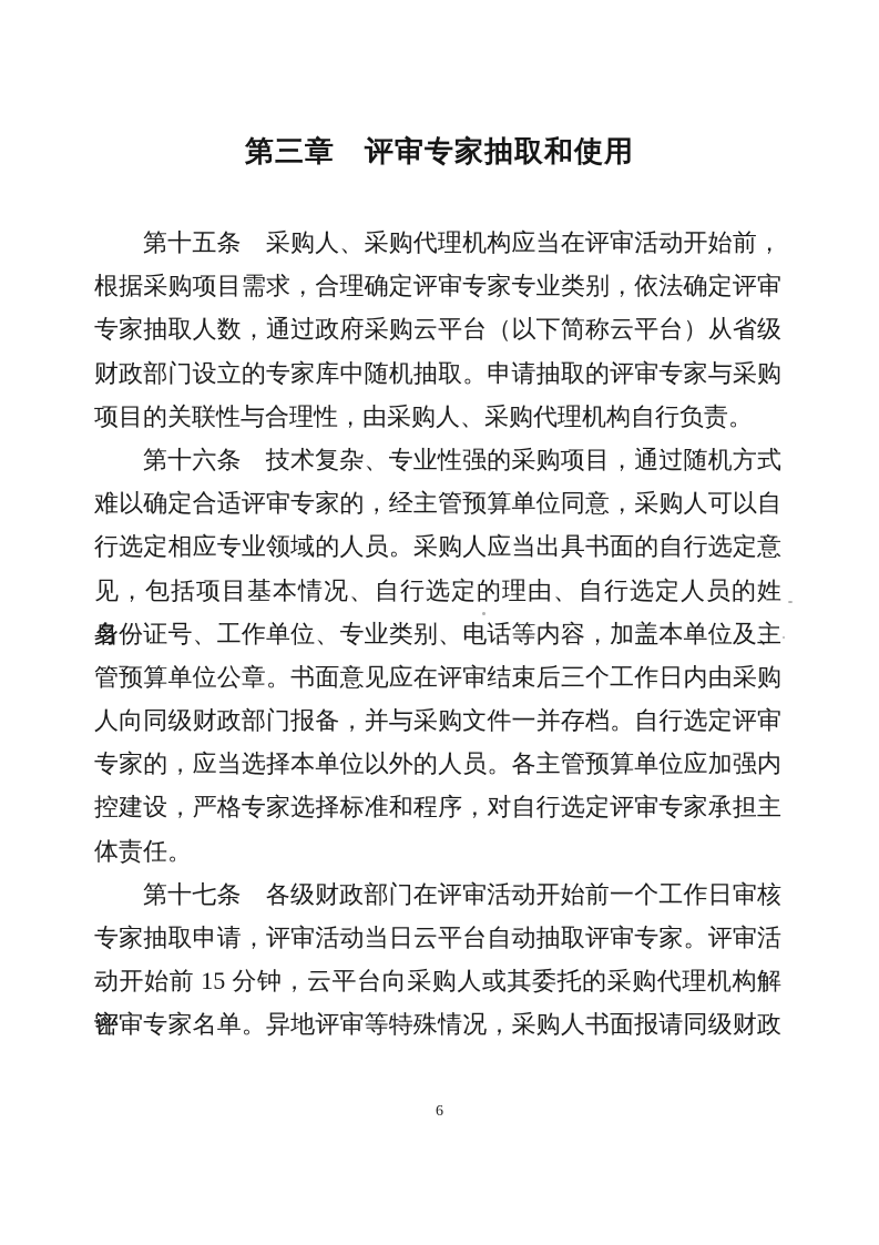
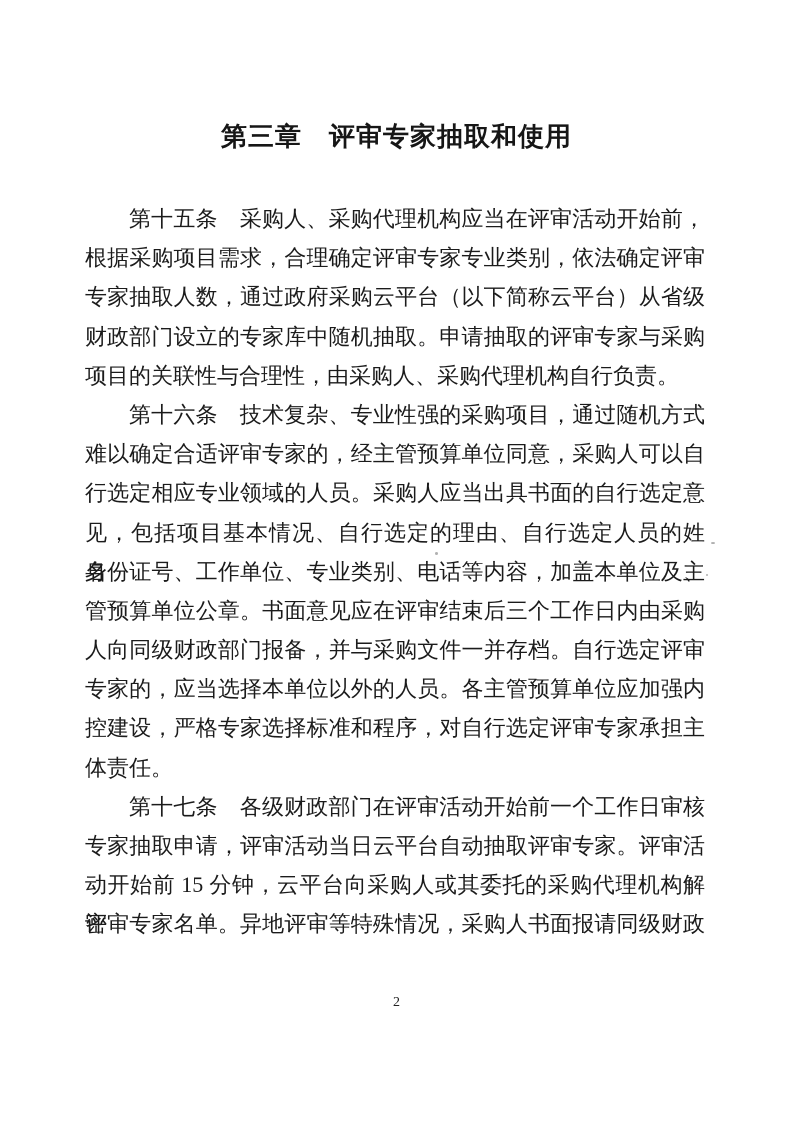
  第三章 评审专家抽取和使用
  第十五条 采购人、采购代理机构应当在评审活动开始前，
  根据采购项目需求，合理确定评审专家专业类别，依法确定评审
  专家抽取人数，通过政府采购云平台（以下简称云平台）从省级
  财政部门设立的专家库中随机抽取。申请抽取的评审专家与采购
  项目的关联性与合理性，由采购人、采购代理机构自行负责。
  第十六条 技术复杂、专业性强的采购项目，通过随机方式
  难以确定合适评审专家的，经主管预算单位同意，采购人可以自
  行选定相应专业领域的人员。采购人应当出具书面的自行选定意
  见，包括项目基本情况、自行选定的理由、自行选定人员的姓名、
  身份证号、工作单位、专业类别、电话等内容，加盖本单位及主
  管预算单位公章。书面意见应在评审结束后三个工作日内由采购
  人向同级财政部门报备，并与采购文件一并存档。自行选定评审
  专家的，应当选择本单位以外的人员。各主管预算单位应加强内
  控建设，严格专家选择标准和程序，对自行选定评审专家承担主
  体责任。
  第十七条 各级财政部门在评审活动开始前一个工作日审核
  专家抽取申请，评审活动当日云平台自动抽取评审专家。评审活
  动开始前 15 分钟，云平台向采购人或其委托的采购代理机构解密
  评审专家名单。异地评审等特殊情况，采购人书面报请同级财政
- 6
+ 2
